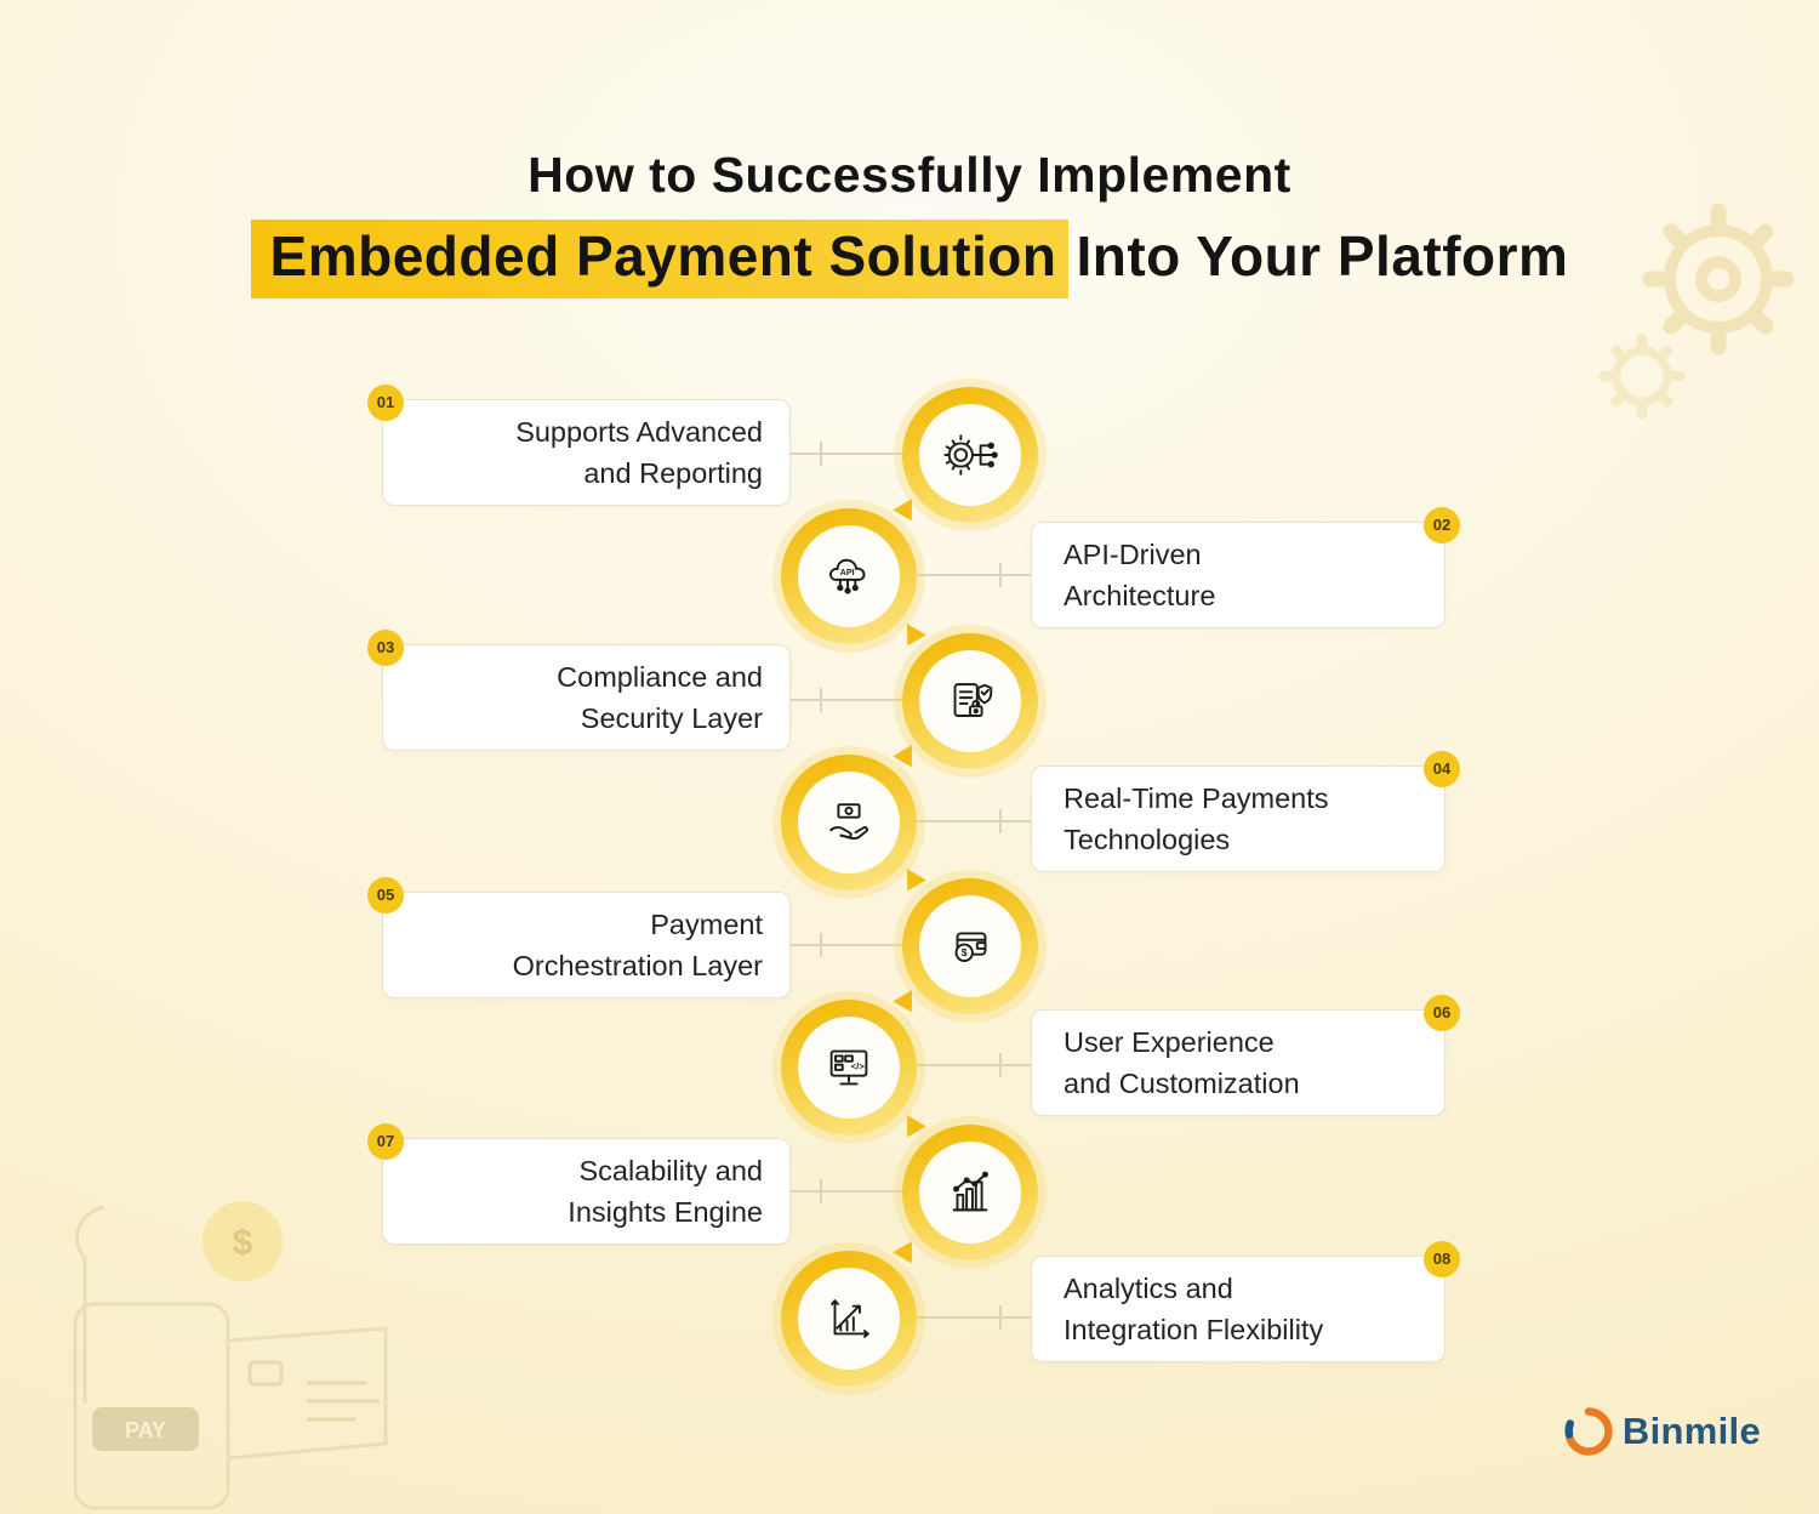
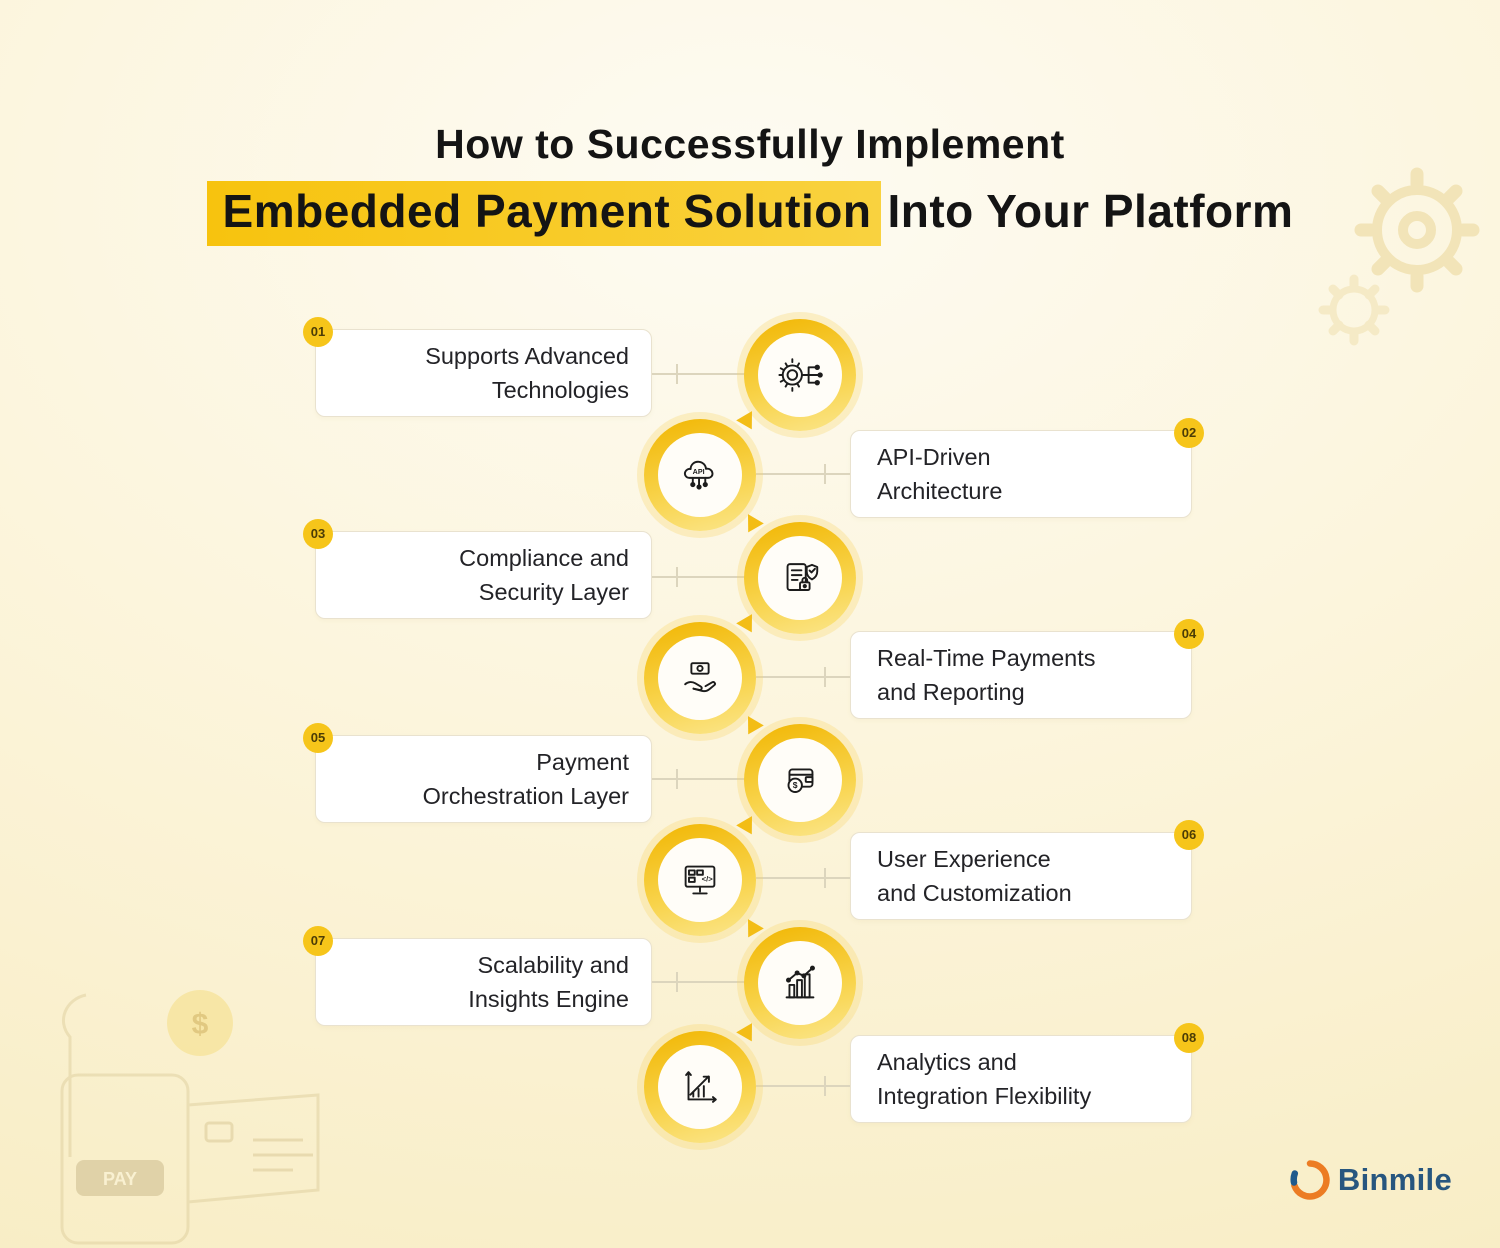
  $
  PAY
  How to Successfully Implement
  Embedded Payment Solution Into Your Platform
  01
  Supports Advanced
- and Reporting
+ Technologies
  02
  API-Driven
  Architecture
  API
  03
  Compliance and
  Security Layer
  04
  Real-Time Payments
- Technologies
+ and Reporting
  05
  Payment
  Orchestration Layer
  $
  06
  User Experience
  and Customization
  </>
  07
  Scalability and
  Insights Engine
  08
  Analytics and
  Integration Flexibility
  Binmile
